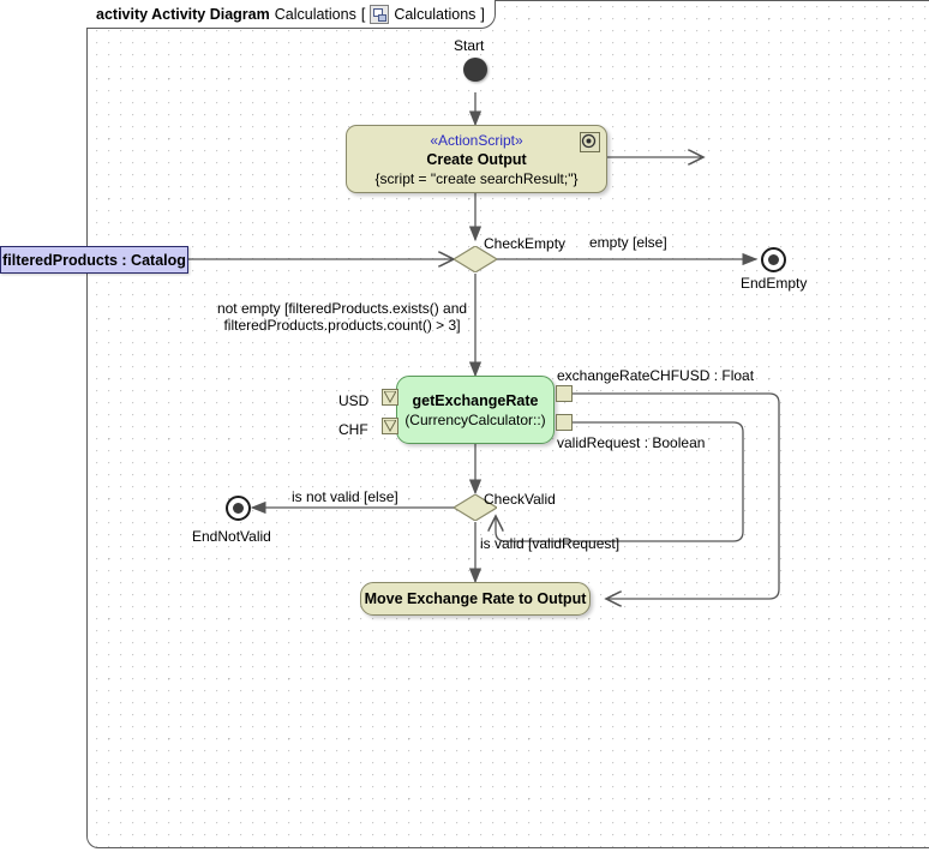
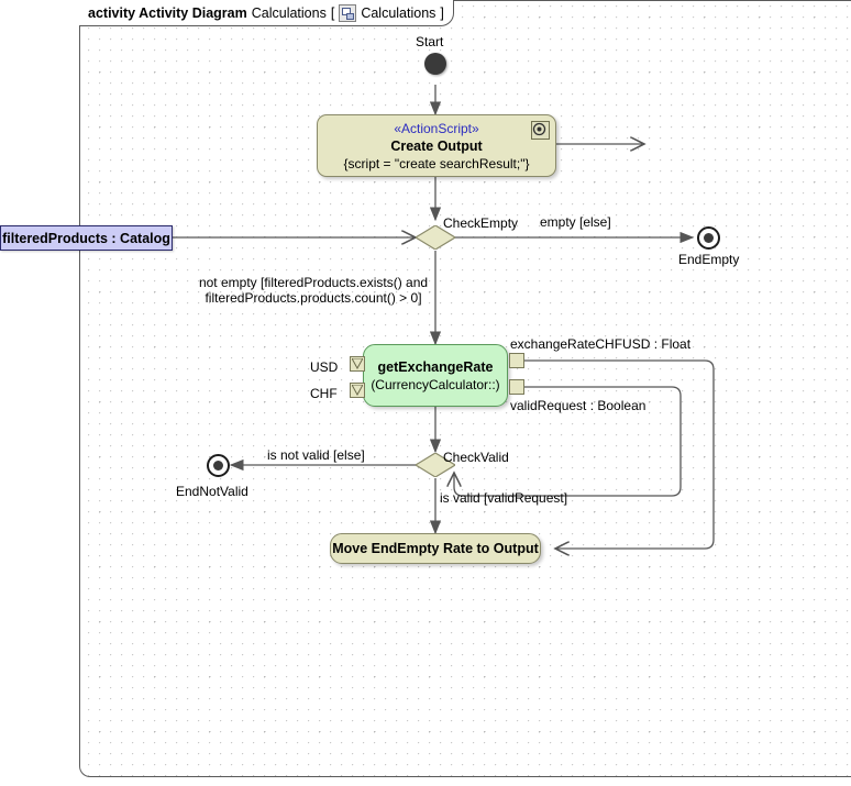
  activity Activity Diagram
  Calculations
  [
  Calculations
  ]
  Start
  «ActionScript»
  Create Output
  {script = "create searchResult;"}
  filteredProducts : Catalog
  CheckEmpty
  empty [else]
  EndEmpty
- not empty [filteredProducts.exists() and filteredProducts.products.count() > 3]
+ not empty [filteredProducts.exists() and filteredProducts.products.count() > 0]
  getExchangeRate
  (CurrencyCalculator::)
  USD
  CHF
  exchangeRateCHFUSD : Float
  validRequest : Boolean
  CheckValid
  is not valid [else]
  is valid [validRequest]
  EndNotValid
- Move Exchange Rate to Output
+ Move EndEmpty Rate to Output
